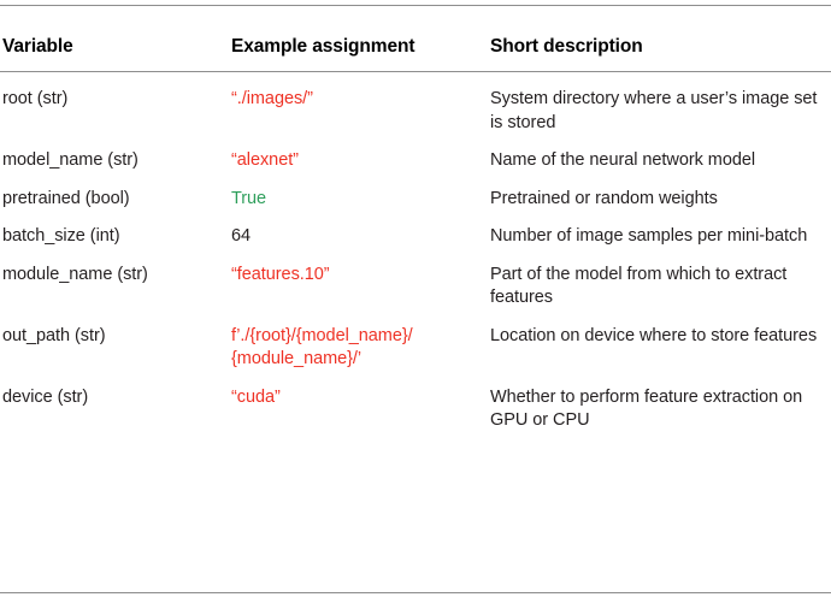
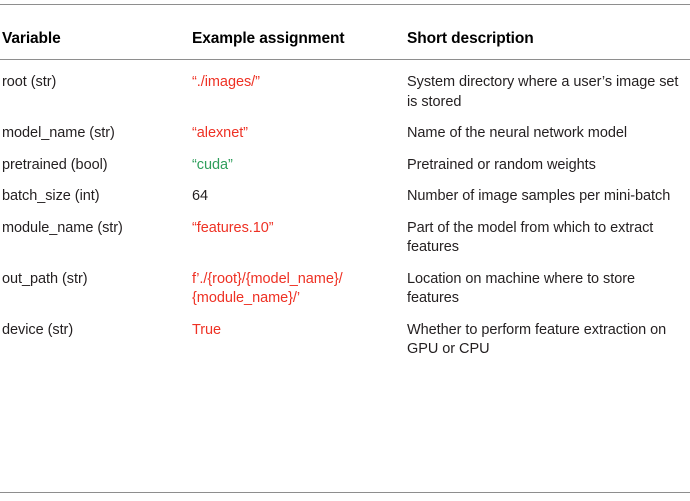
  Variable	Example assignment	Short description
  root (str)	“./images/”	System directory where a user’s image set is stored
  model_name (str)	“alexnet”	Name of the neural network model
- pretrained (bool)	True	Pretrained or random weights
+ pretrained (bool)	“cuda”	Pretrained or random weights
  batch_size (int)	64	Number of image samples per mini-batch
  module_name (str)	“features.10”	Part of the model from which to extract features
- out_path (str)	f’./{root}/{model_name}/{module_name}/’	Location on device where to store features
+ out_path (str)	f’./{root}/{model_name}/{module_name}/’	Location on machine where to store features
- device (str)	“cuda”	Whether to perform feature extraction on GPU or CPU
+ device (str)	True	Whether to perform feature extraction on GPU or CPU
